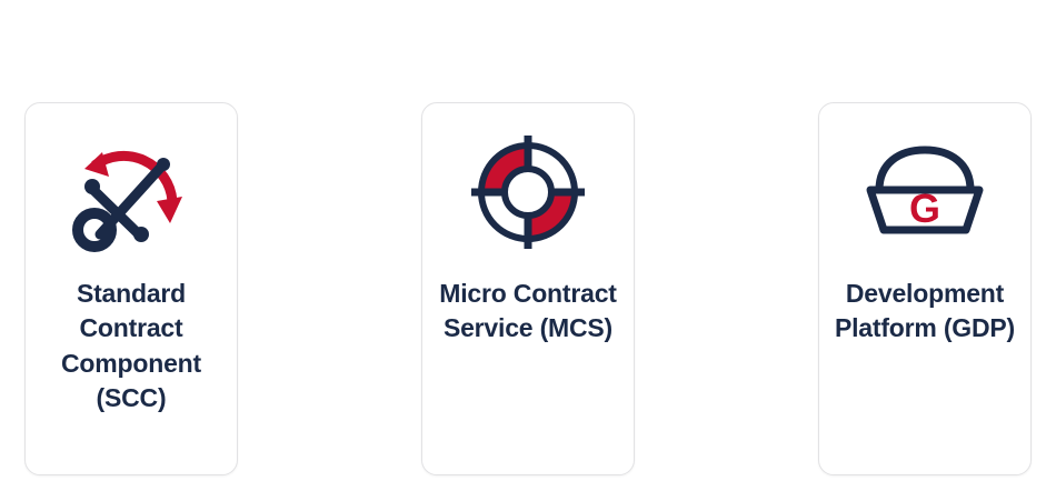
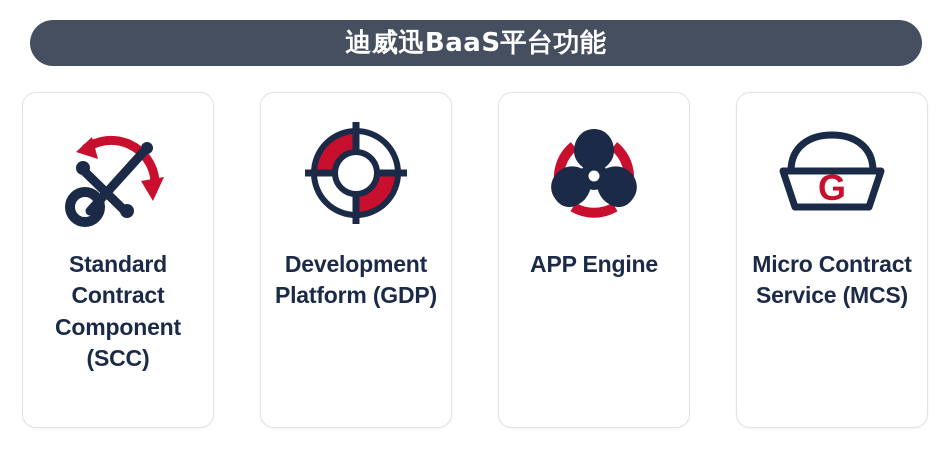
+ 迪威迅BaaS平台功能
  Standard Contract Component (SCC)
- Micro Contract Service (MCS)
+ Development Platform (GDP)
+ APP Engine
  G
- Development Platform (GDP)
+ Micro Contract Service (MCS)
